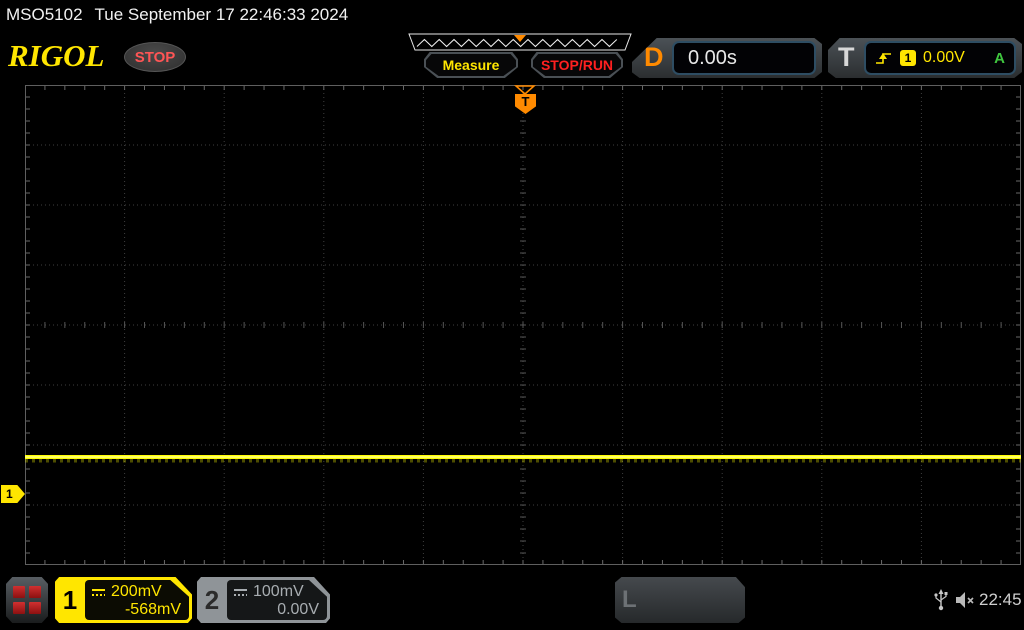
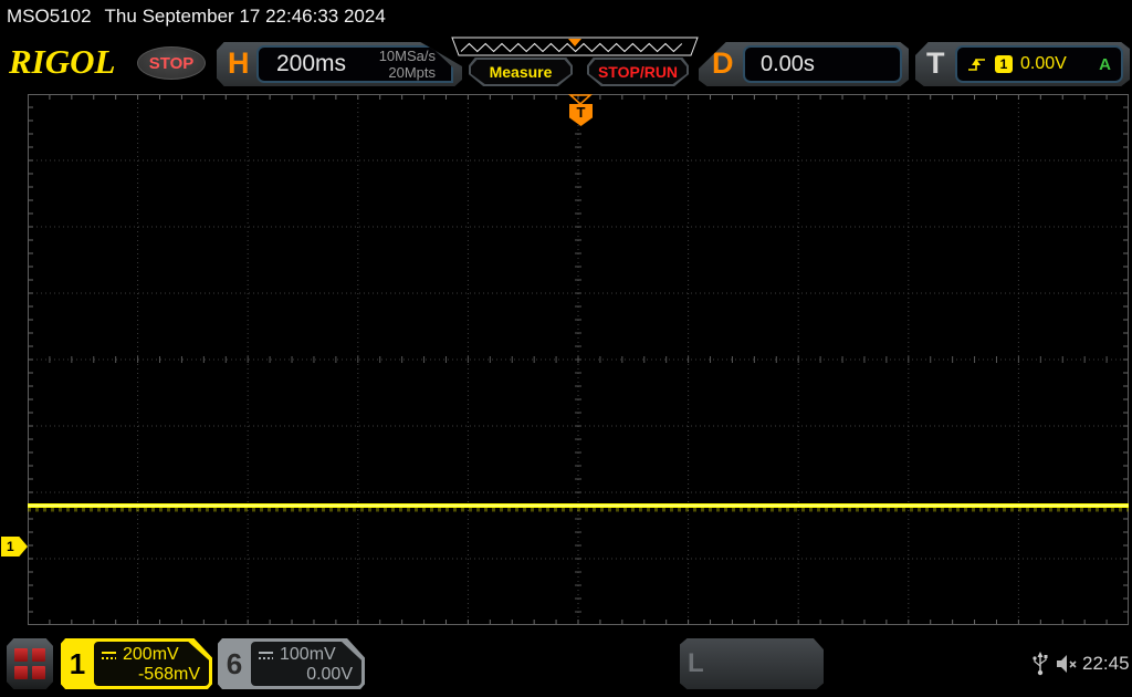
- MSO5102 Tue September 17 22:46:33 2024
+ MSO5102 Thu September 17 22:46:33 2024
  RIGOL
  STOP
+ H
+ 200ms
+ 10MSa/s
+ 20Mpts
  Measure
  STOP/RUN
  D
  0.00s
  T
  1
  0.00V
  A
  T
  1
  1
  200mV
  -568mV
- 2
+ 6
  100mV
  0.00V
  L
  22:45
